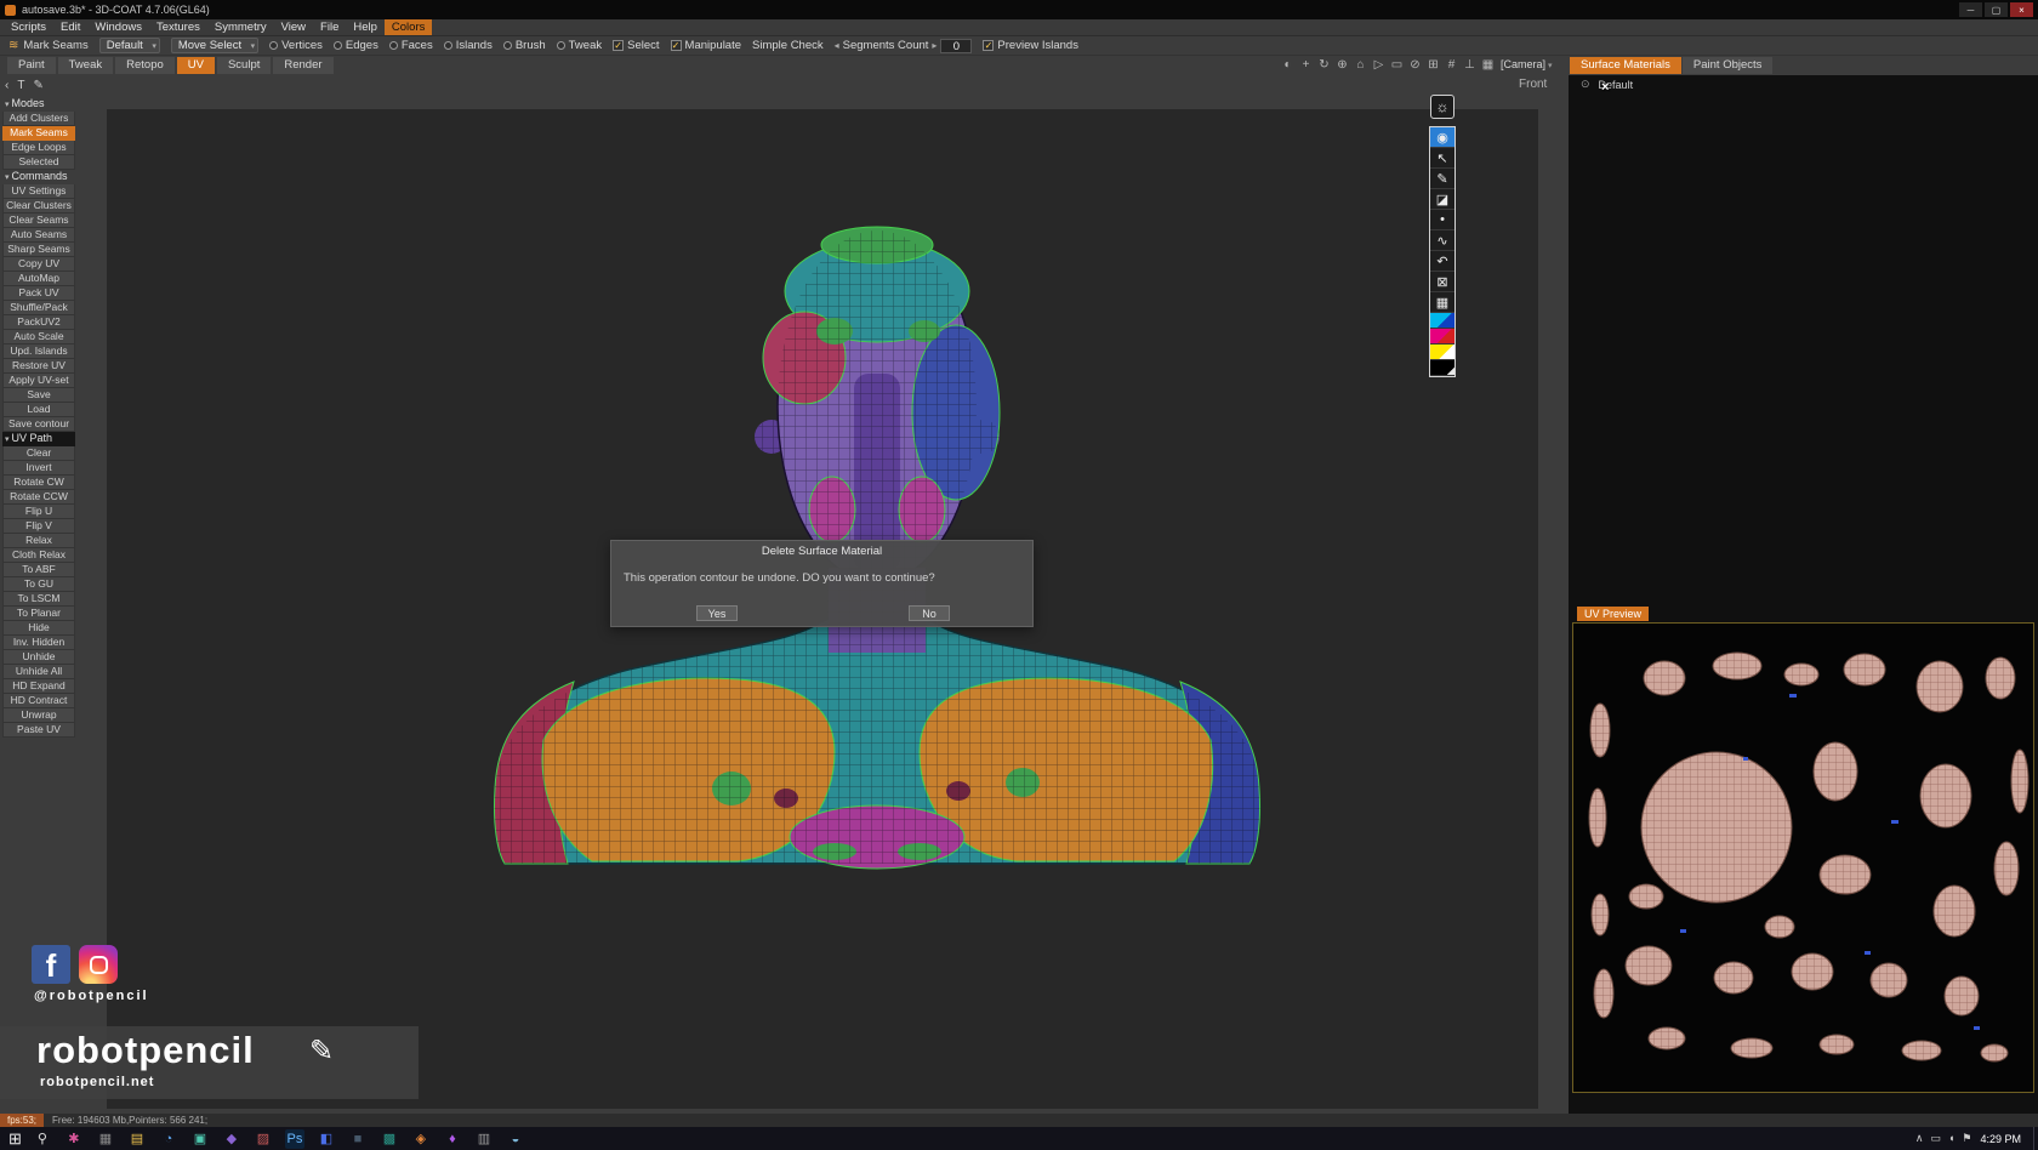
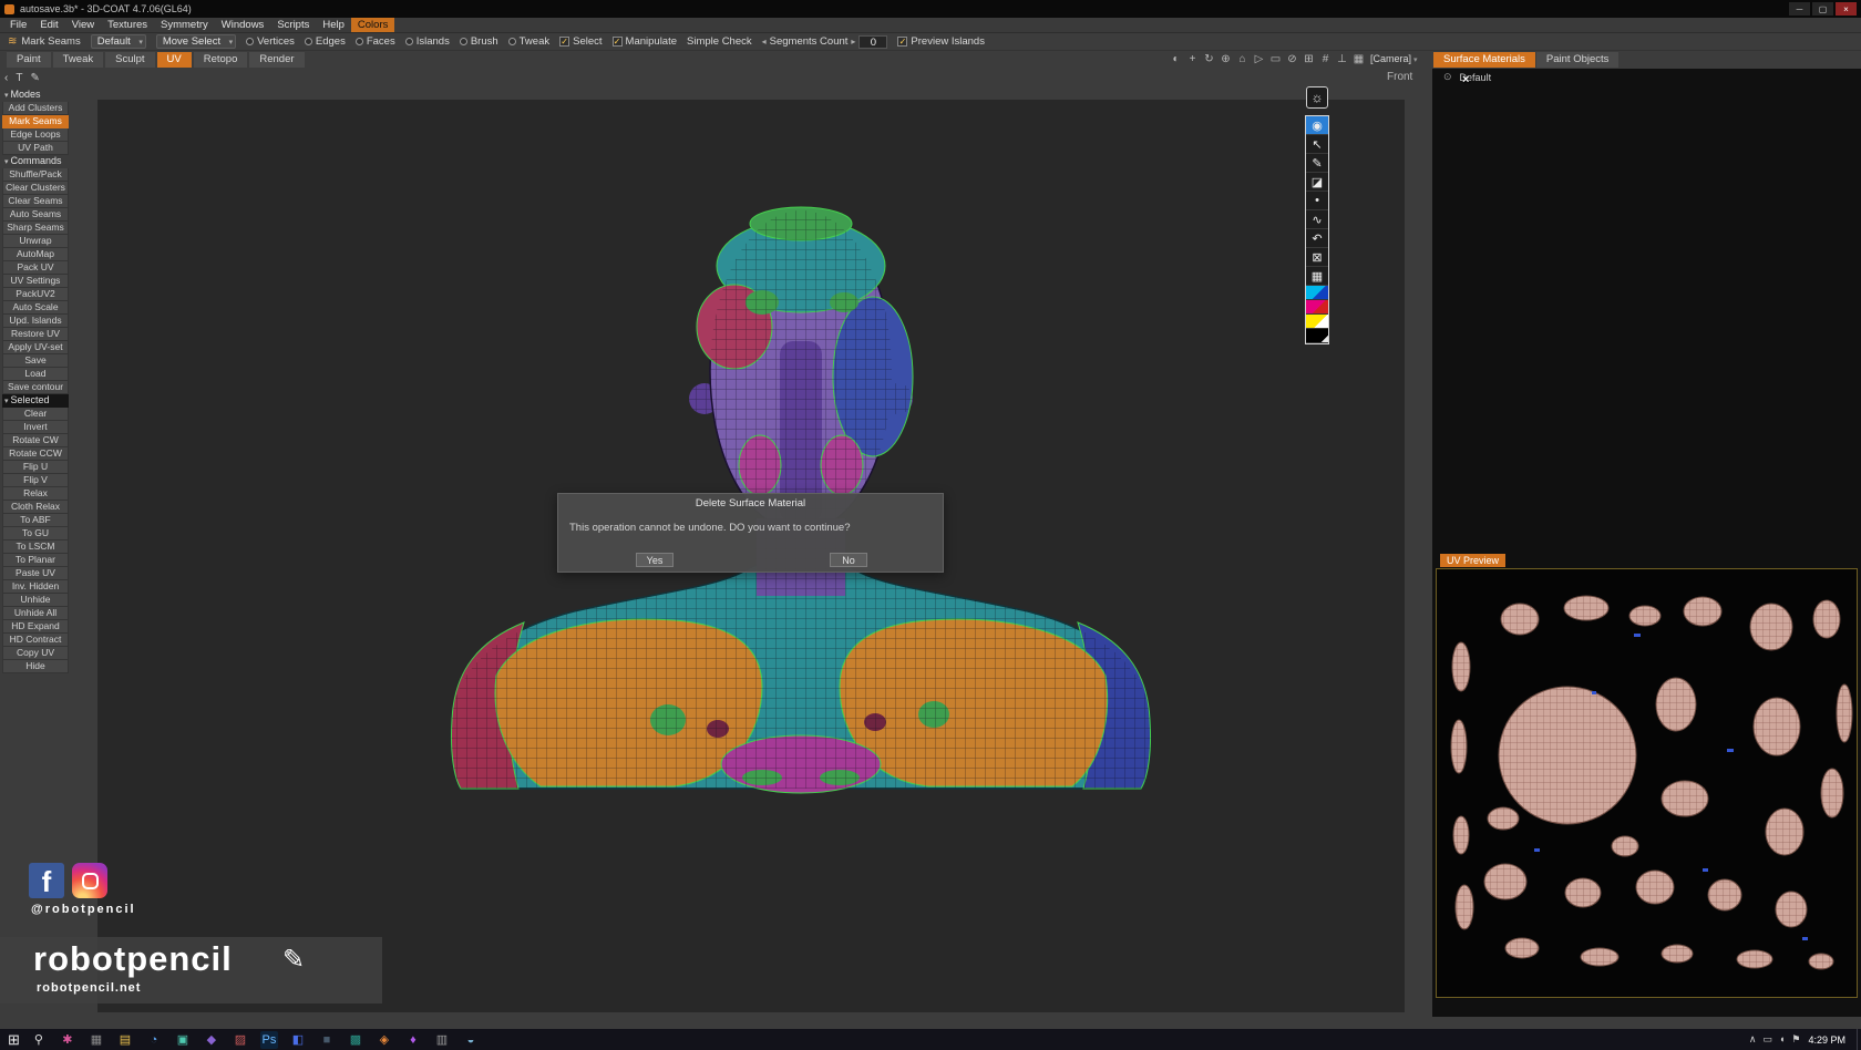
  autosave.3b* - 3D-COAT 4.7.06(GL64)
  ─
  ▢
  ×
- Scripts
+ File
  Edit
- Windows
+ View
  Textures
  Symmetry
- View
+ Windows
- File
+ Scripts
  Help
  Colors
  ≋
  Mark Seams
  Default
  Move Select
  Vertices
  Edges
  Faces
  Islands
  Brush
  Tweak
  Select
  Manipulate
  Simple Check
  ◂
  Segments Count
  ▸
  0
  Preview Islands
  Paint
  Tweak
- Retopo
+ Sculpt
  UV
- Sculpt
+ Retopo
  Render
  ◐
  +
  ↻
  ⊕
  ⌂
  ▷
  ▭
  ⊘
  ⊞
  #
  ⊥
  ▦
  [Camera]
  Surface Materials
  Paint Objects
  Front
  ‹
  T
  ✎
  Modes
  Add Clusters
  Mark Seams
  Edge Loops
- Selected
+ UV Path
  Commands
- UV Settings
+ Shuffle/Pack
  Clear Clusters
  Clear Seams
  Auto Seams
  Sharp Seams
- Copy UV
+ Unwrap
  AutoMap
  Pack UV
- Shuffle/Pack
+ UV Settings
  PackUV2
  Auto Scale
  Upd. Islands
  Restore UV
  Apply UV-set
  Save
  Load
  Save contour
- UV Path
+ Selected
  Clear
  Invert
  Rotate CW
  Rotate CCW
  Flip U
  Flip V
  Relax
  Cloth Relax
  To ABF
  To GU
  To LSCM
  To Planar
- Hide
+ Paste UV
  Inv. Hidden
  Unhide
  Unhide All
  HD Expand
  HD Contract
- Unwrap
+ Copy UV
- Paste UV
+ Hide
  ☼
  ◉
  ↖
  ✎
  ◪
  •
  ∿
  ↶
  ⊠
  ▦
  Delete Surface Material
- This operation contour be undone. DO you want to continue?
+ This operation cannot be undone. DO you want to continue?
  Yes
  No
  ⊙
  Default
  UV Preview
  ×
  f
  @robotpencil
  robotpencil
  ✎
  robotpencil.net
- fps:53;
- Free: 194603 Mb,Pointers: 566 241;
  ⊞
  ⚲
  ✱
  ▦
  ▤
  ◔
  ▣
  ◆
  ▨
  Ps
  ◧
  ■
  ▩
  ◈
  ♦
  ▥
  ◒
  ∧
  ▭
  ◖
  ⚑
  4:29 PM
